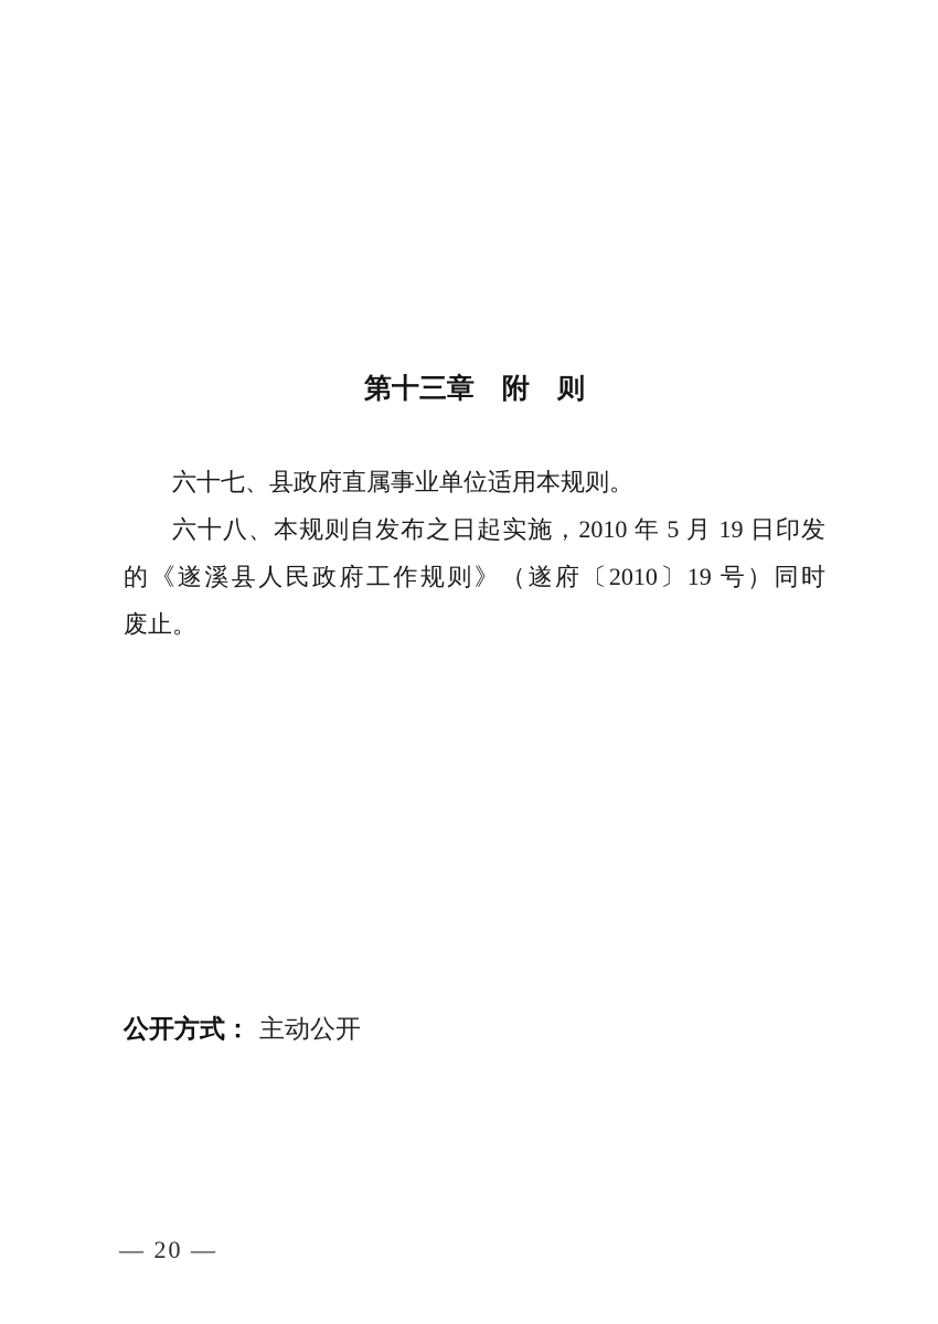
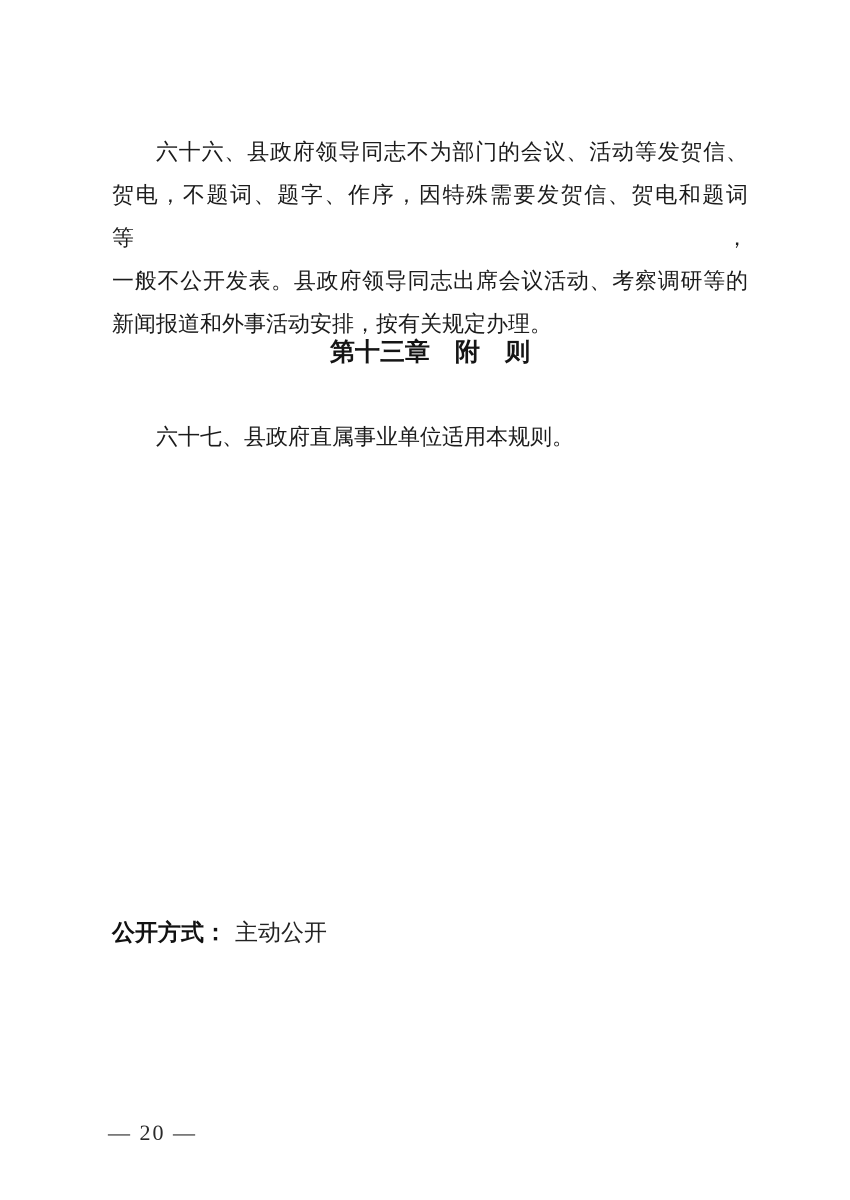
+ 六十六、县政府领导同志不为部门的会议、活动等发贺信、
+ 贺电，不题词、题字、作序，因特殊需要发贺信、贺电和题词等，
+ 一般不公开发表。县政府领导同志出席会议活动、考察调研等的
+ 新闻报道和外事活动安排，按有关规定办理。
  第十三章 附 则
  六十七、县政府直属事业单位适用本规则。
- 六十八、本规则自发布之日起实施，2010 年 5 月 19 日印发
- 的《遂溪县人民政府工作规则》（遂府〔2010〕19 号）同时
- 废止。
  公开方式： 主动公开
  — 20 —
